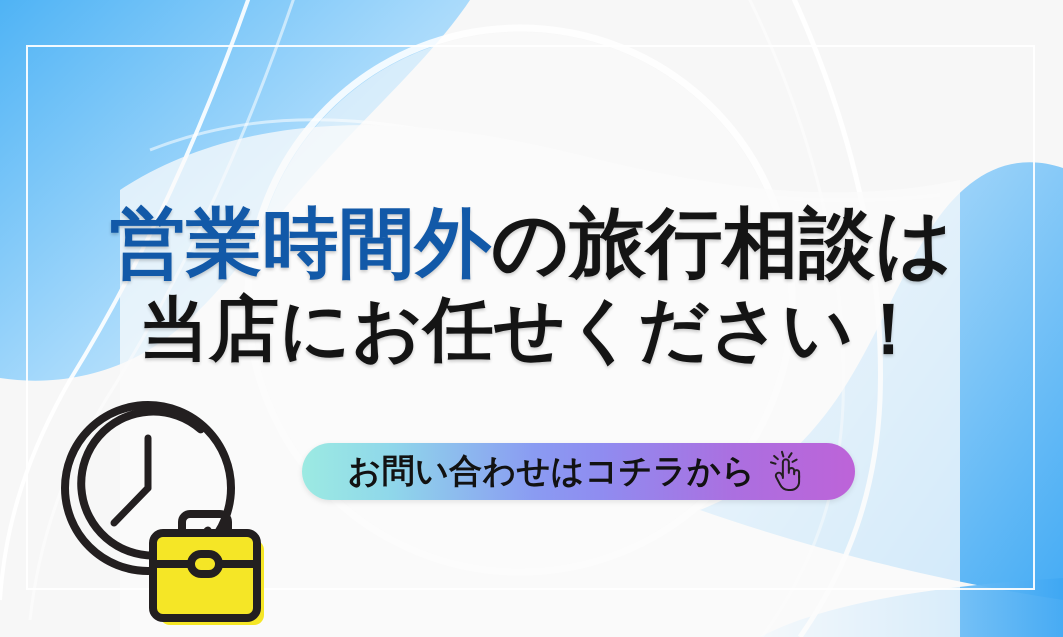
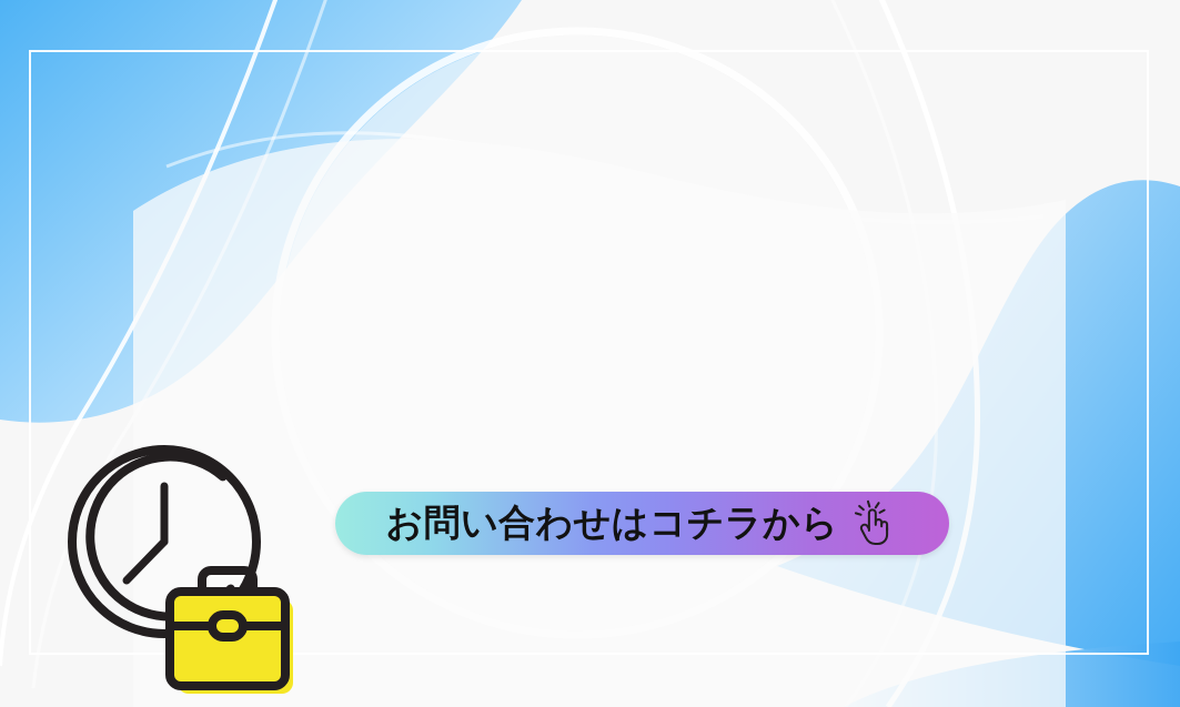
- 営業時間外の旅行相談は
- 当店にお任せください！
  お問い合わせはコチラから
